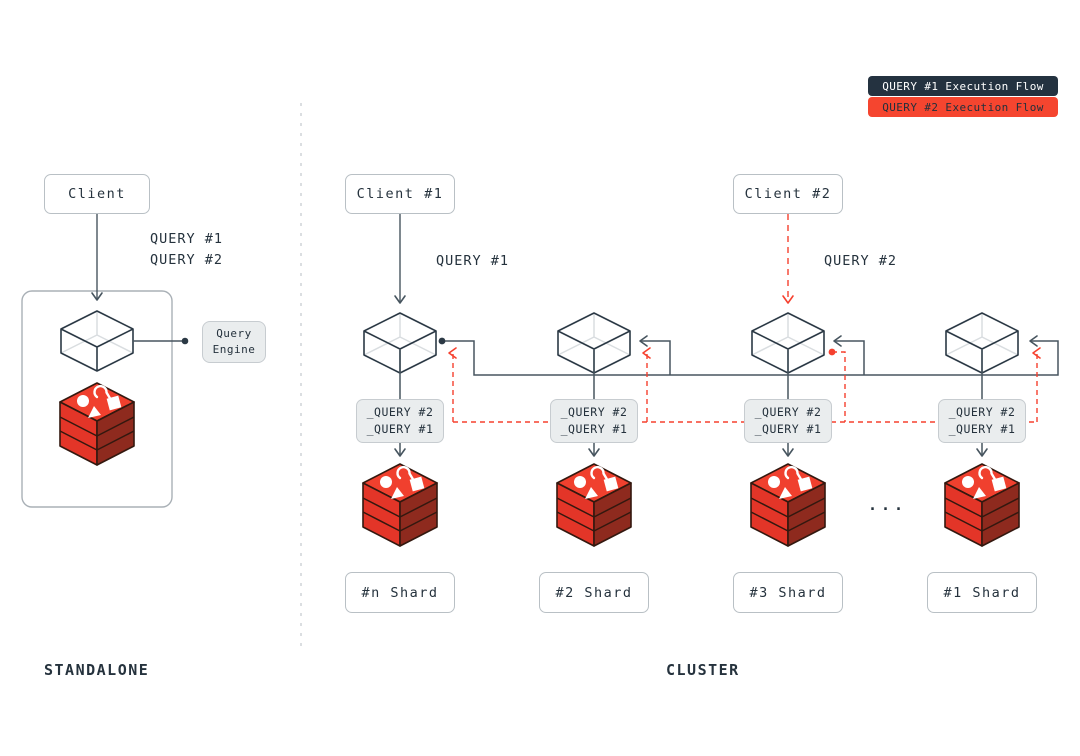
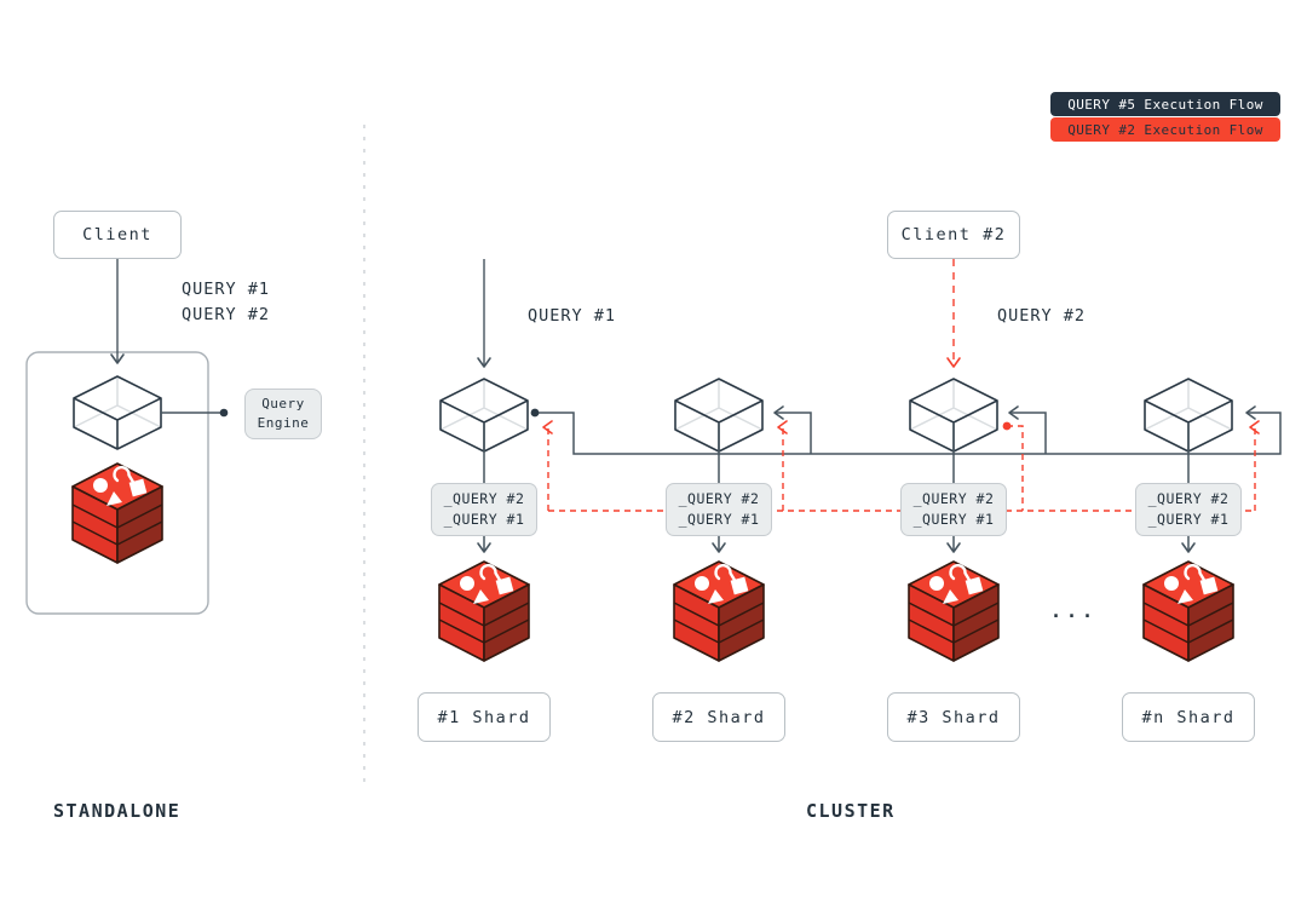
- QUERY #1 Execution Flow
+ QUERY #5 Execution Flow
  QUERY #2 Execution Flow
  Client
  QUERY #1
  QUERY #2
  Query
  Engine
  STANDALONE
- Client #1
  Client #2
  QUERY #1
  QUERY #2
  _QUERY #2
  _QUERY #1
  _QUERY #2
  _QUERY #1
  _QUERY #2
  _QUERY #1
  _QUERY #2
  _QUERY #1
  ...
- #n Shard
+ #1 Shard
  #2 Shard
  #3 Shard
- #1 Shard
+ #n Shard
  CLUSTER
